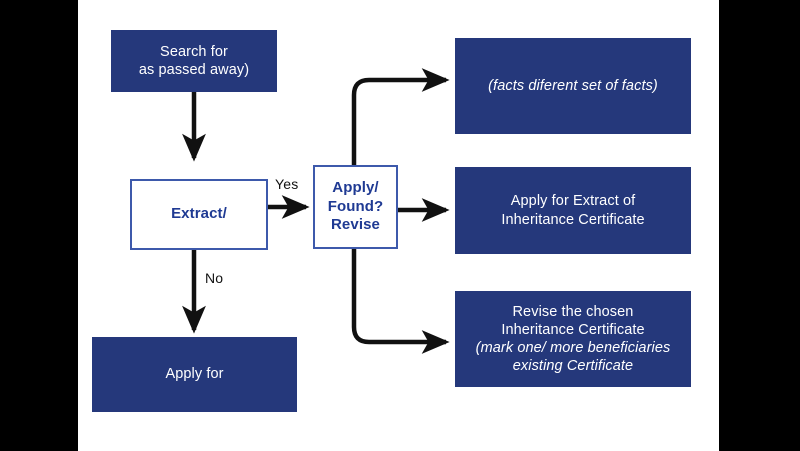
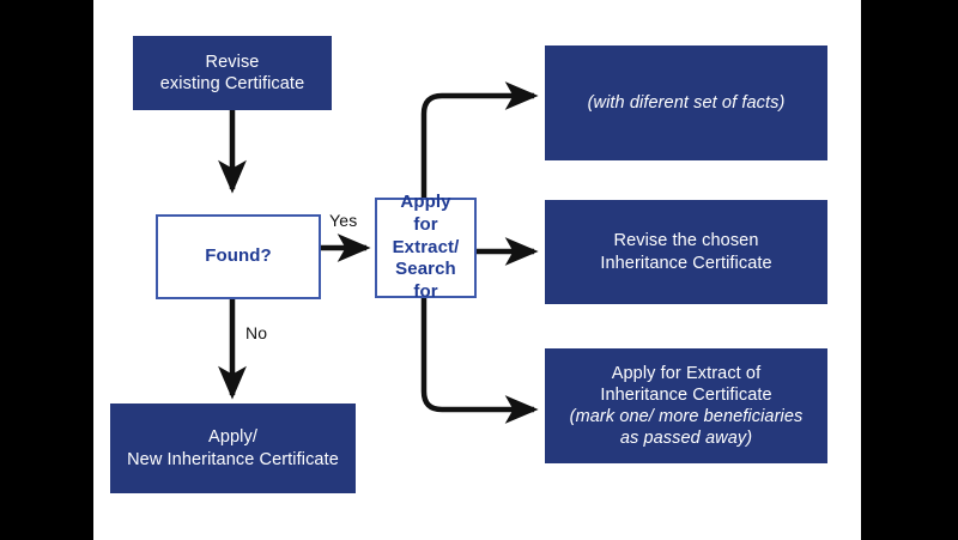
  Yes
  No
- Search for
+ Revise
- as passed away)
+ existing Certificate
- Extract/
+ Found?
- Apply/
+ Apply for
- Found?
+ Extract/
- Revise
+ Search for
- Apply for
+ Apply/
+ New Inheritance Certificate
- (facts diferent set of facts)
+ (with diferent set of facts)
- Apply for Extract of
+ Revise the chosen
  Inheritance Certificate
- Revise the chosen
+ Apply for Extract of
  Inheritance Certificate
  (mark one/ more beneficiaries
- existing Certificate
+ as passed away)
